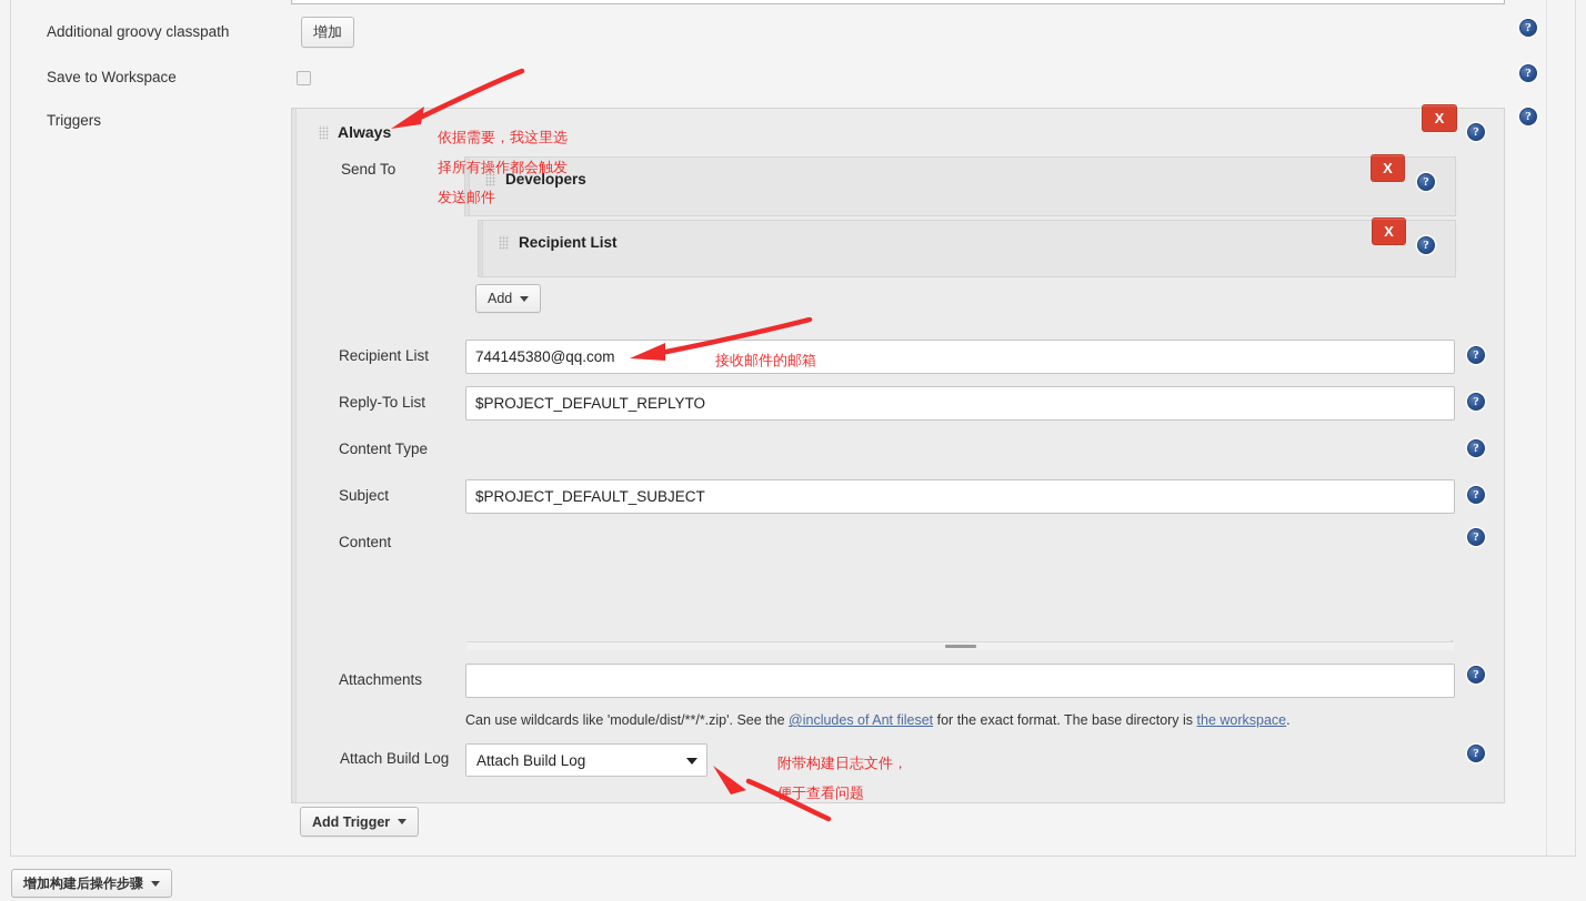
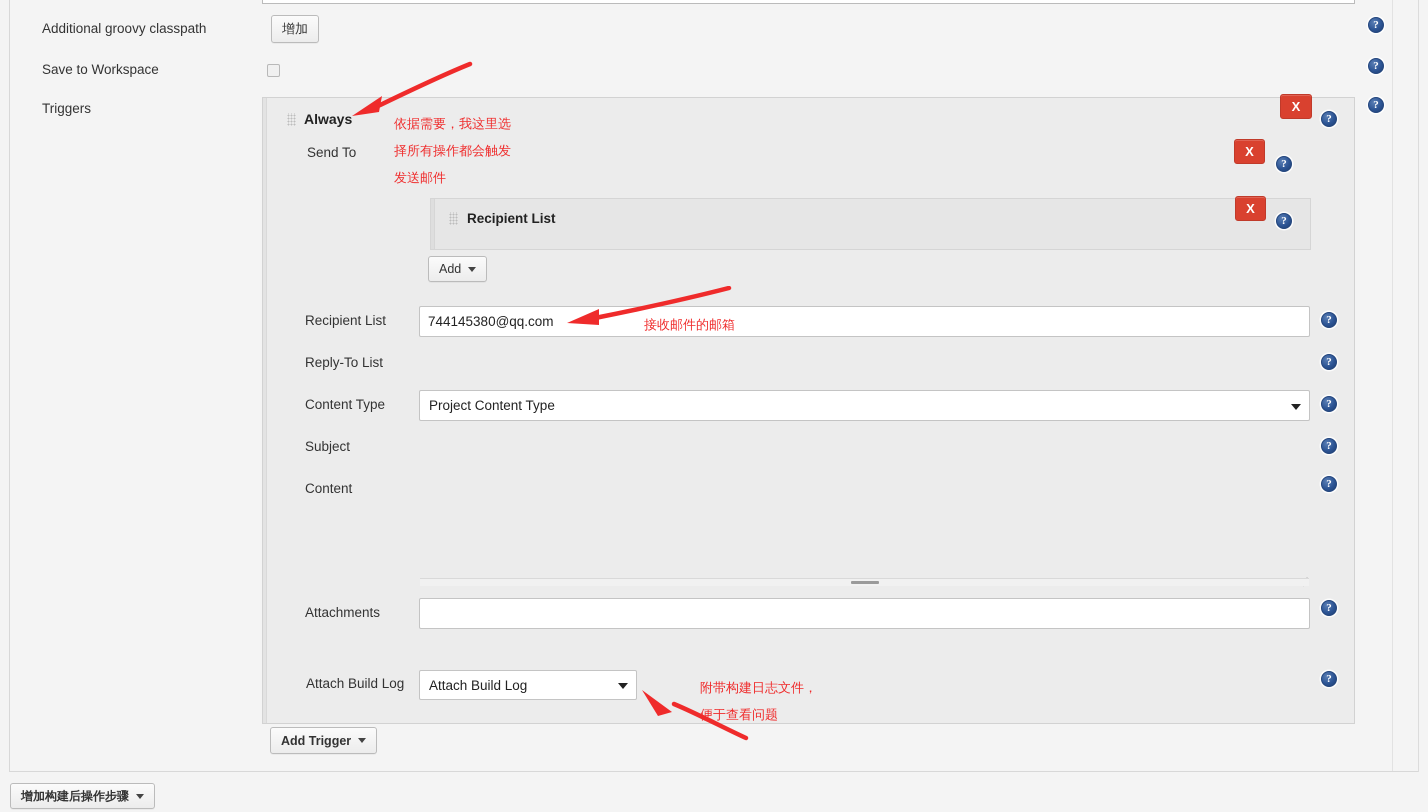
  Additional groovy classpath
  增加
  Save to Workspace
  Triggers
  Always
  Send To
- Developers
  Recipient List
  X
  X
  X
  Add
  Recipient List
  744145380@qq.com
  Reply-To List
- $PROJECT_DEFAULT_REPLYTO
  Content Type
+ Project Content Type
  Subject
- $PROJECT_DEFAULT_SUBJECT
  Content
  Attachments
- Can use wildcards like 'module/dist/**/*.zip'. See the @includes of Ant fileset for the exact format. The base directory is the workspace.
  Attach Build Log
  Attach Build Log
  Add Trigger
  增加构建后操作步骤
  依据需要，我这里选
  择所有操作都会触发
  发送邮件
  接收邮件的邮箱
  附带构建日志文件，
  便于查看问题
